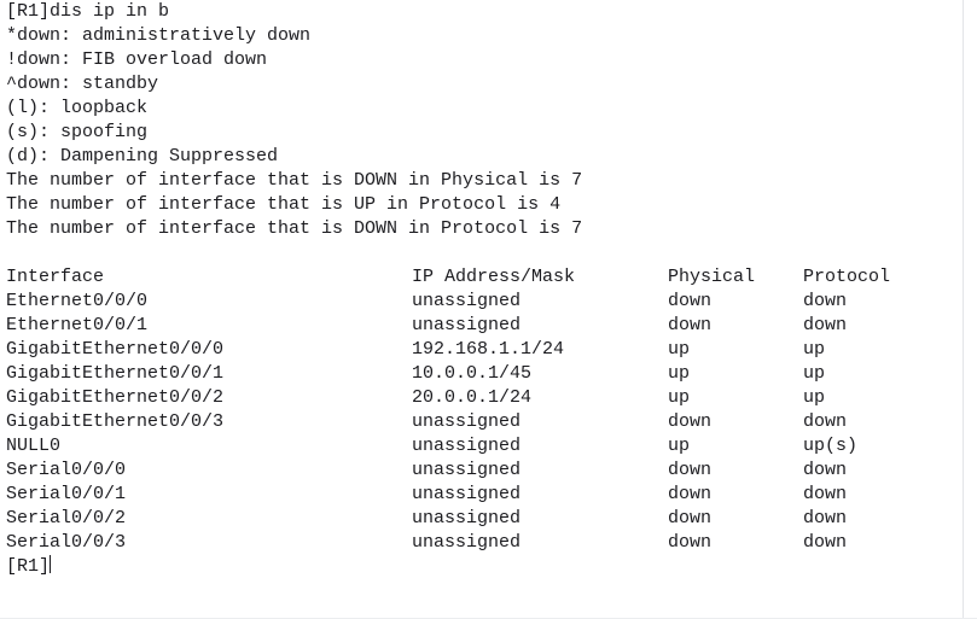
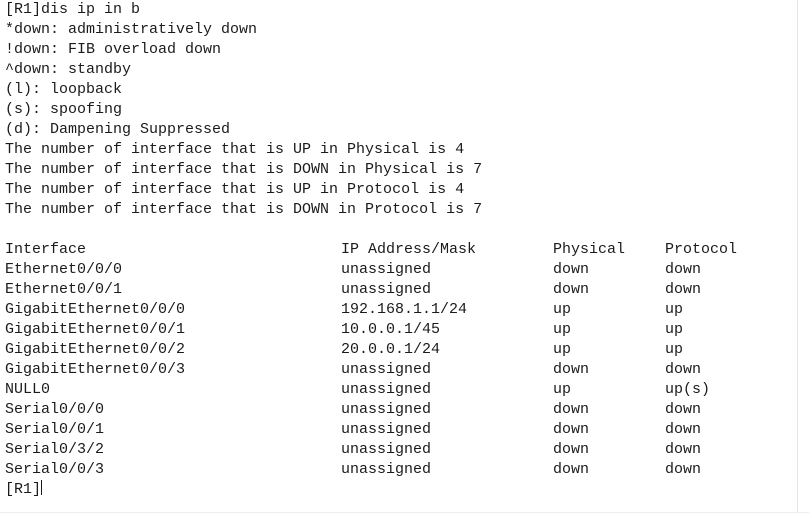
  [R1]dis ip in b
  *down: administratively down
  !down: FIB overload down
  ^down: standby
  (l): loopback
  (s): spoofing
  (d): Dampening Suppressed
+ The number of interface that is UP in Physical is 4
  The number of interface that is DOWN in Physical is 7
  The number of interface that is UP in Protocol is 4
  The number of interface that is DOWN in Protocol is 7
  Interface
  IP Address/Mask
  Physical
  Protocol
  Ethernet0/0/0
  unassigned
  down
  down
  Ethernet0/0/1
  unassigned
  down
  down
  GigabitEthernet0/0/0
  192.168.1.1/24
  up
  up
  GigabitEthernet0/0/1
  10.0.0.1/45
  up
  up
  GigabitEthernet0/0/2
  20.0.0.1/24
  up
  up
  GigabitEthernet0/0/3
  unassigned
  down
  down
  NULL0
  unassigned
  up
  up(s)
  Serial0/0/0
  unassigned
  down
  down
  Serial0/0/1
  unassigned
  down
  down
- Serial0/0/2
+ Serial0/3/2
  unassigned
  down
  down
  Serial0/0/3
  unassigned
  down
  down
  [R1]
